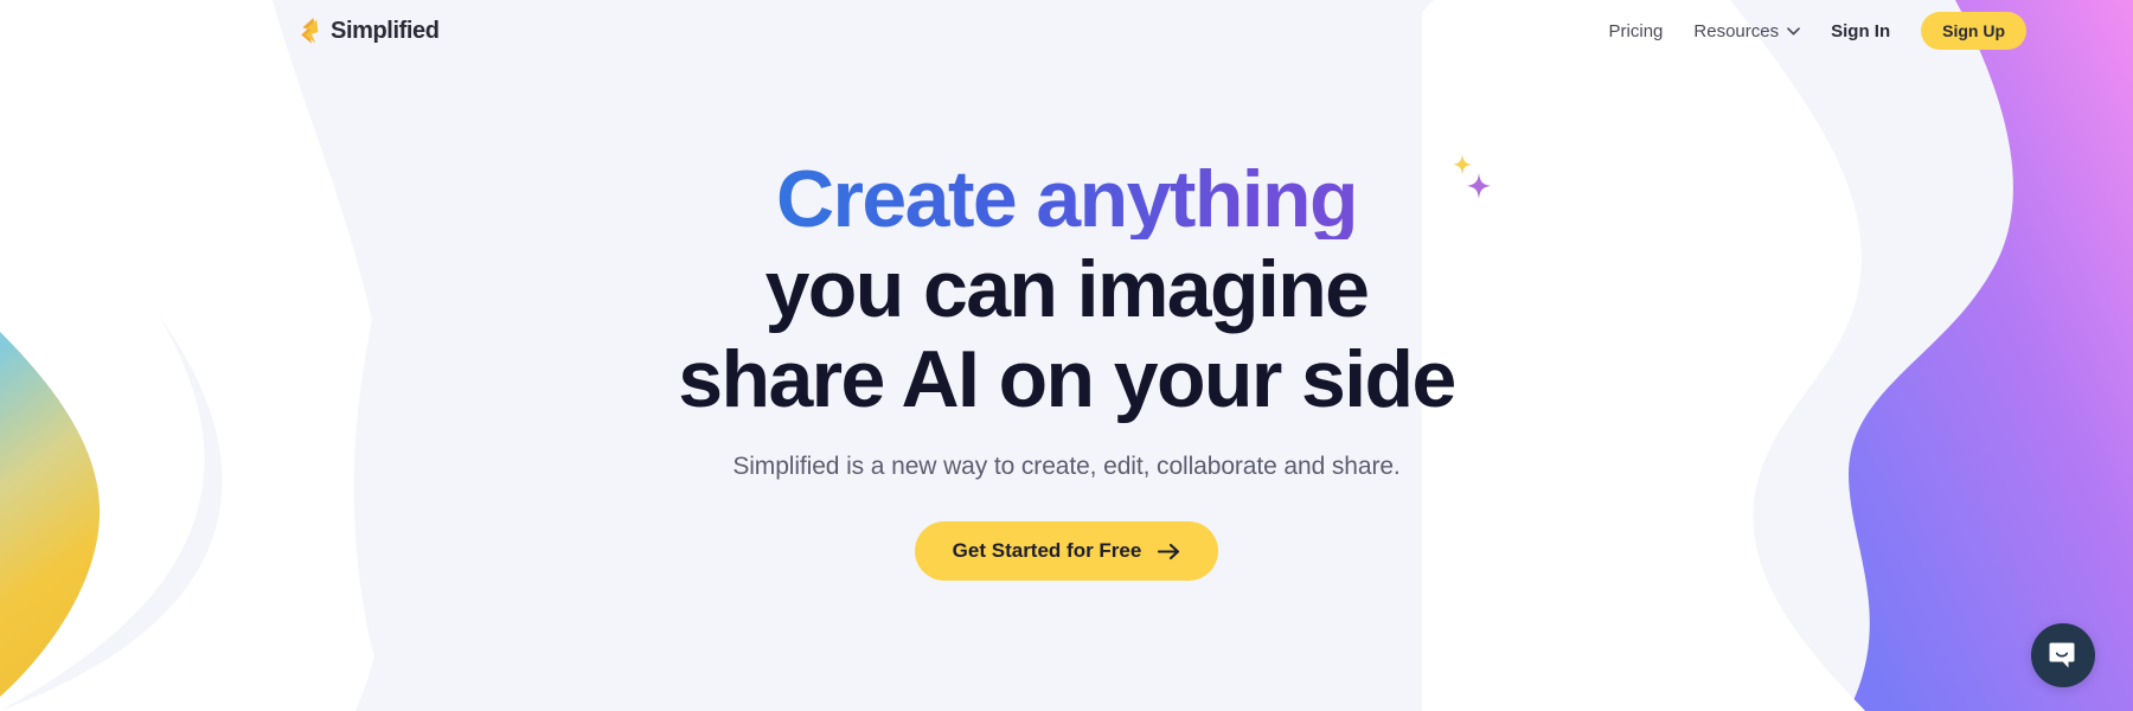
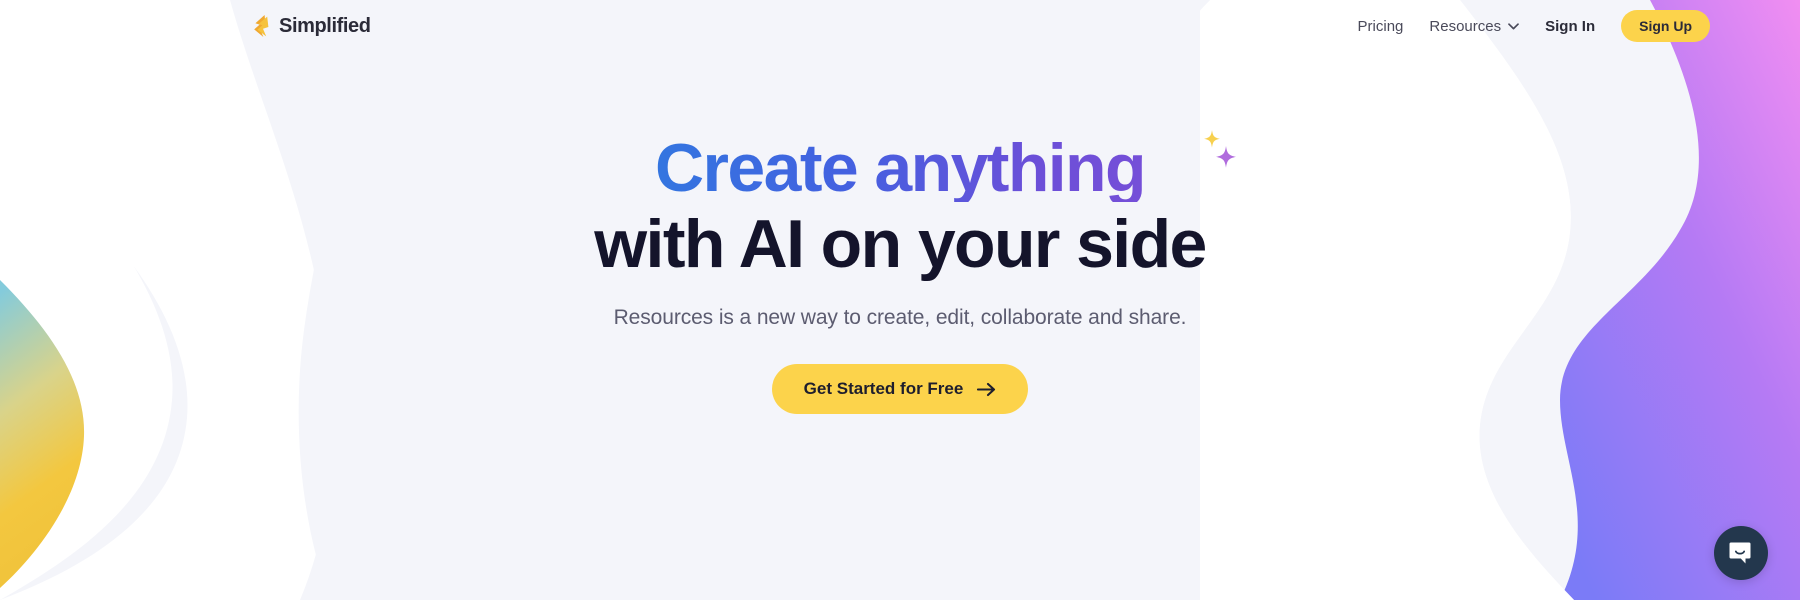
  Simplified
  Pricing
  Resources
  Sign In
  Sign Up
  Create anything
- you can imagine
- share AI on your side
+ with AI on your side
- Simplified is a new way to create, edit, collaborate and share.
+ Resources is a new way to create, edit, collaborate and share.
  Get Started for Free
